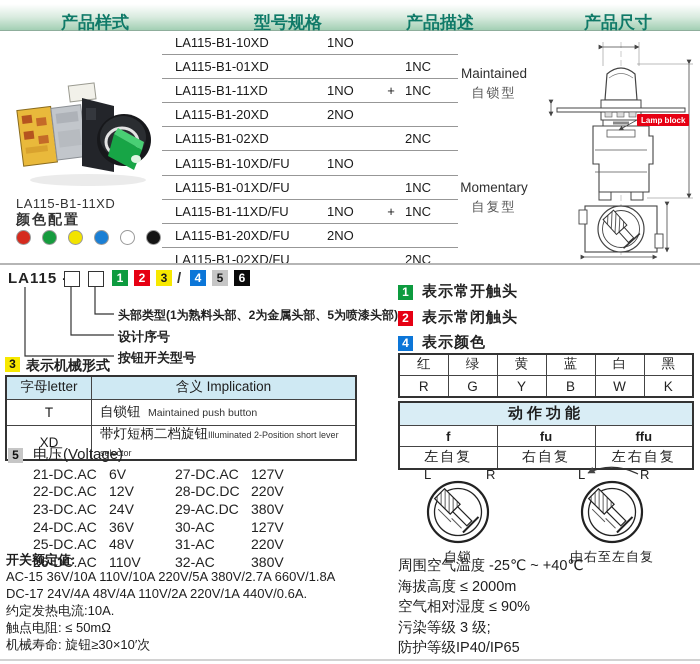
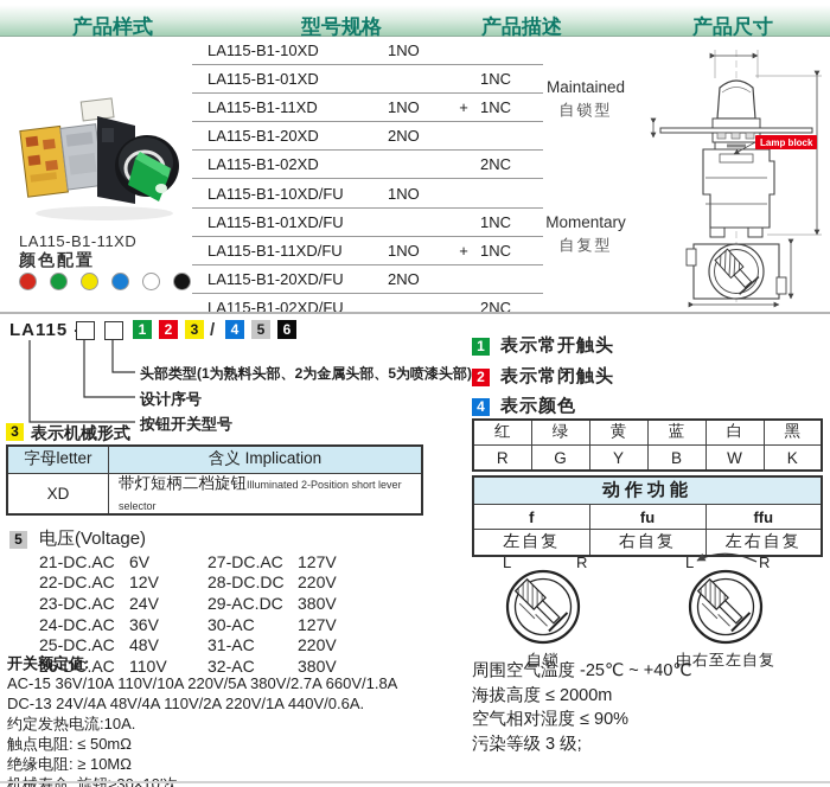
  产品样式
  型号规格
  产品描述
  产品尺寸
  LA115-B1-11XD
  颜色配置
  LA115-B1-10XD
  1NO
  LA115-B1-01XD
  1NC
  LA115-B1-11XD
  1NO
  +
  1NC
  LA115-B1-20XD
  2NO
  LA115-B1-02XD
  2NC
  LA115-B1-10XD/FU
  1NO
  LA115-B1-01XD/FU
  1NC
  LA115-B1-11XD/FU
  1NO
  +
  1NC
  LA115-B1-20XD/FU
  2NO
  LA115-B1-02XD/FU
  2NC
  Maintained
  自锁型
  Momentary
  自复型
  Lamp block
  LA115
  1
  2
  3
  /
  4
  5
  6
  头部类型(1为熟料头部、2为金属头部、5为喷漆头部)
  设计序号
  按钮开关型号
  1
  表示常开触头
  2
  表示常闭触头
  4
  表示颜色
  红	绿	黄	蓝	白	黑
  R	G	Y	B	W	K
  3
  表示机械形式
  字母letter	含义 Implication
- T	自锁钮 Maintained push button
  XD	带灯短柄二档旋钮Illuminated 2-Position short lever selector
  动作功能
  f	fu	ffu
  左自复	右自复	左右自复
  L
  R
  自锁
  L
  R
  由右至左自复
  5
  电压(Voltage)
  21-DC.AC
  6V
  22-DC.AC
  12V
  23-DC.AC
  24V
  24-DC.AC
  36V
  25-DC.AC
  48V
  26-DC.AC
  110V
  27-DC.AC
  127V
  28-DC.DC
  220V
  29-AC.DC
  380V
  30-AC
  127V
  31-AC
  220V
  32-AC
  380V
  开关额定值:
  AC-15 36V/10A 110V/10A 220V/5A 380V/2.7A 660V/1.8A
- DC-17 24V/4A 48V/4A 110V/2A 220V/1A 440V/0.6A.
+ DC-13 24V/4A 48V/4A 110V/2A 220V/1A 440V/0.6A.
  约定发热电流:10A.
  触点电阻: ≤ 50mΩ
+ 绝缘电阻: ≥ 10MΩ
  机械寿命: 旋钮≥30×10′次
  周围空气温度 -25℃ ~ +40℃
  海拔高度 ≤ 2000m
  空气相对湿度 ≤ 90%
  污染等级 3 级;
- 防护等级IP40/IP65
